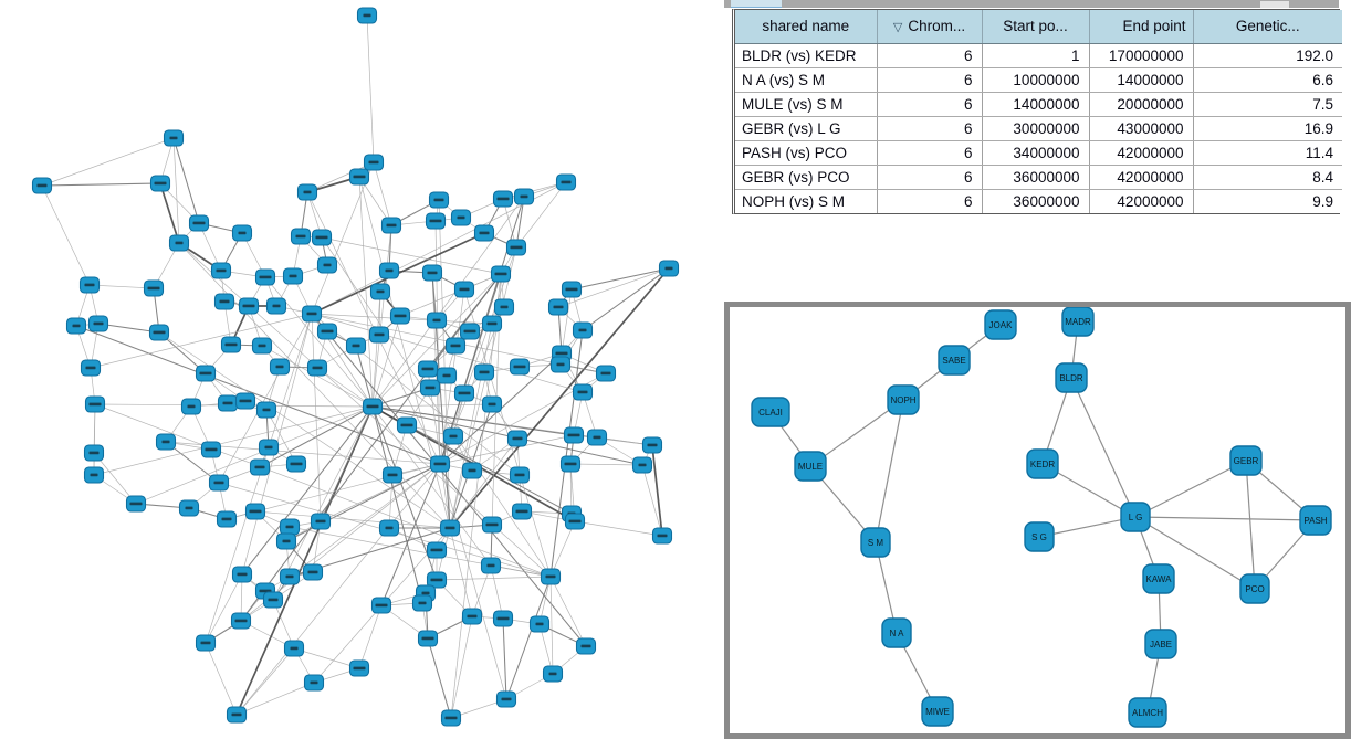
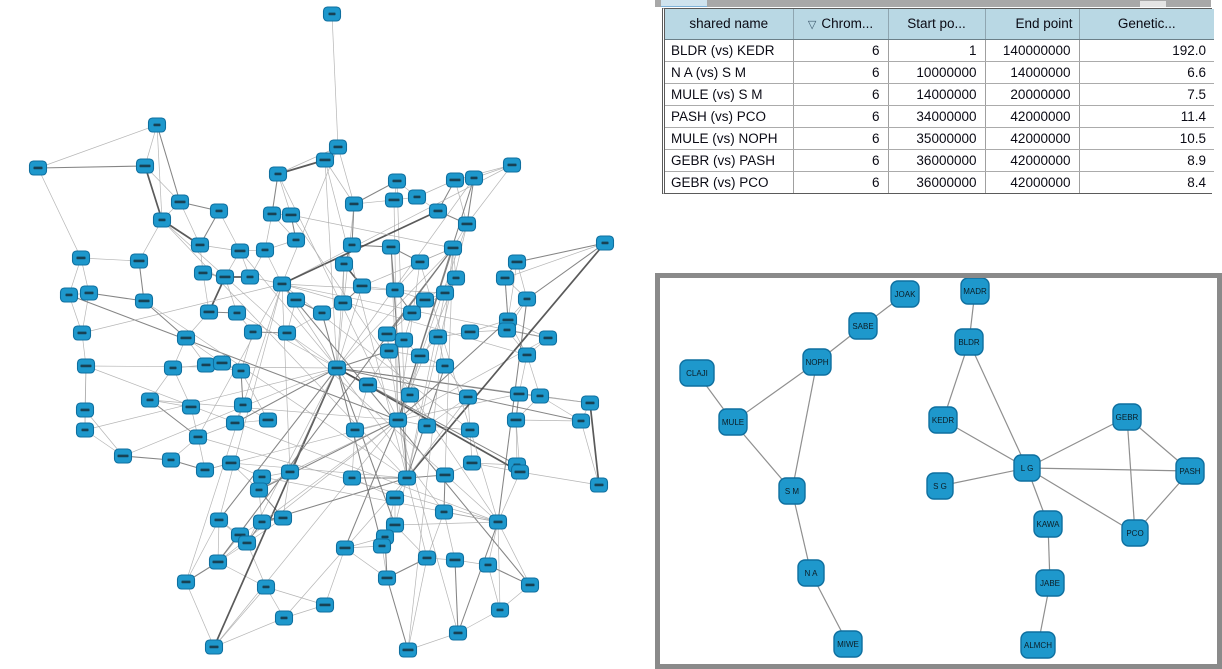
  shared name	▽ Chrom...	Start po...	End point	Genetic...
- BLDR (vs) KEDR	6	1	170000000	192.0
+ BLDR (vs) KEDR	6	1	140000000	192.0
  N A (vs) S M	6	10000000	14000000	6.6
  MULE (vs) S M	6	14000000	20000000	7.5
- GEBR (vs) L G	6	30000000	43000000	16.9
  PASH (vs) PCO	6	34000000	42000000	11.4
+ MULE (vs) NOPH	6	35000000	42000000	10.5
+ GEBR (vs) PASH	6	36000000	42000000	8.9
  GEBR (vs) PCO	6	36000000	42000000	8.4
- NOPH (vs) S M	6	36000000	42000000	9.9
  JOAK
  MADR
  SABE
  BLDR
  NOPH
  CLAJI
  MULE
  KEDR
  GEBR
  L G
  PASH
  S G
  S M
  KAWA
  PCO
  N A
  JABE
  MIWE
  ALMCH
